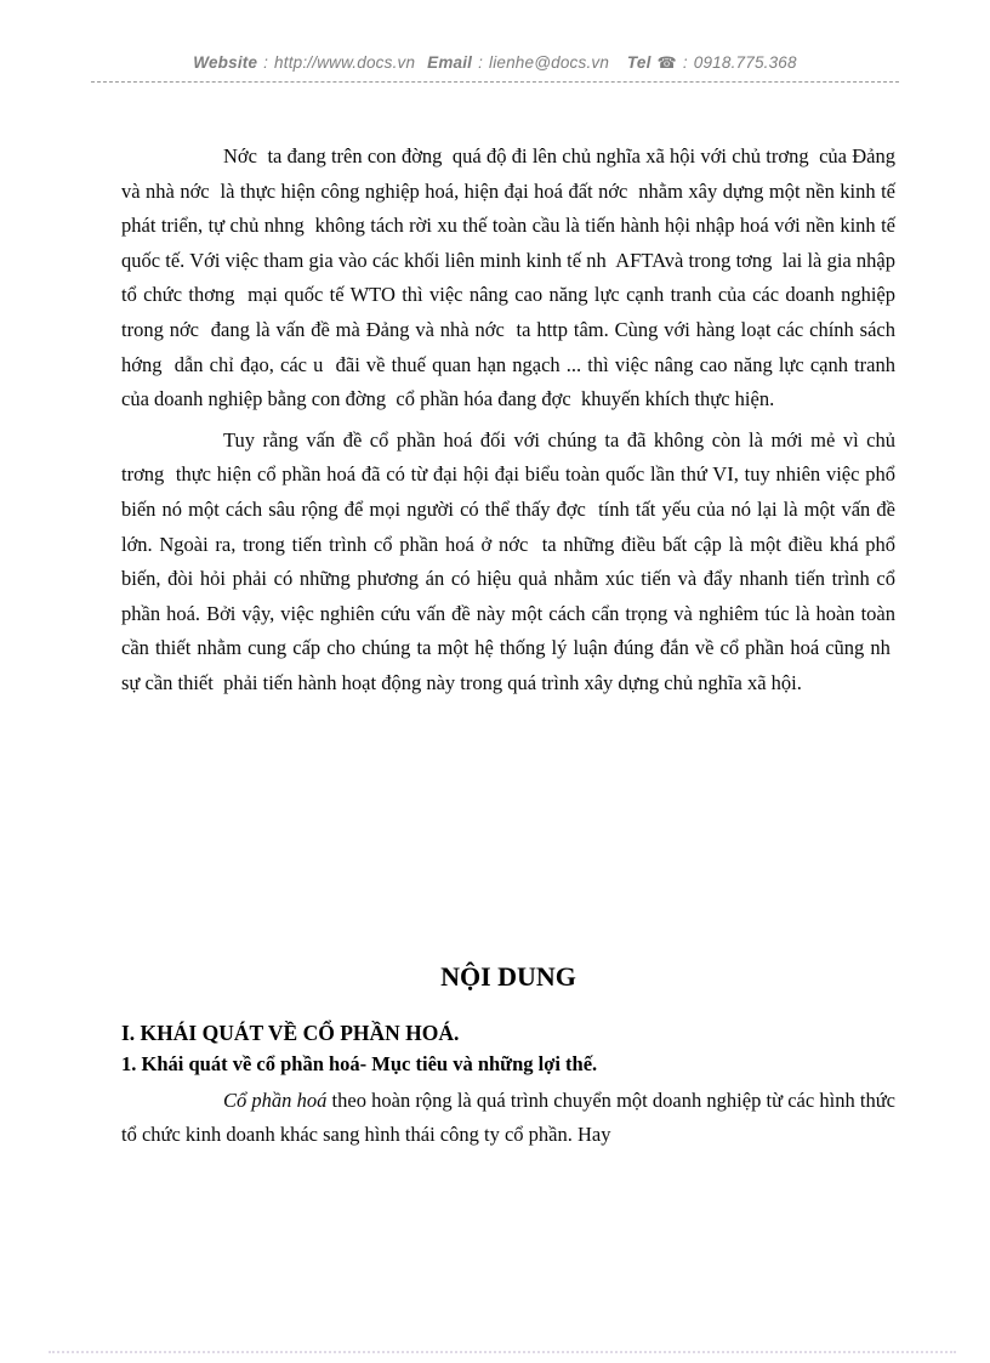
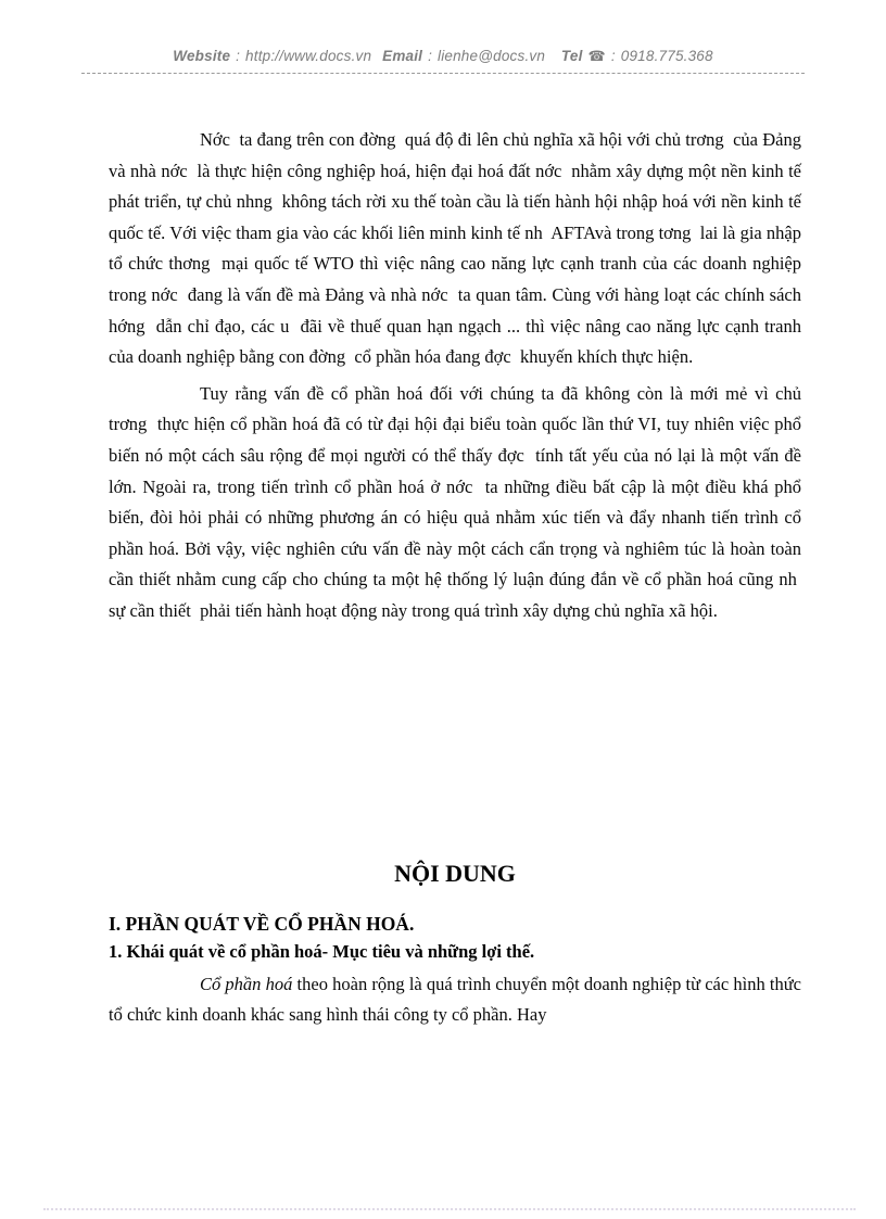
  Website : http://www.docs.vn Email : lienhe@docs.vn Tel ☎ : 0918.775.368
- Nớc ta đang trên con đờng quá độ đi lên chủ nghĩa xã hội với chủ trơng của Đảng và nhà nớc là thực hiện công nghiệp hoá, hiện đại hoá đất nớc nhằm xây dựng một nền kinh tế phát triển, tự chủ nhng không tách rời xu thế toàn cầu là tiến hành hội nhập hoá với nền kinh tế quốc tế. Với việc tham gia vào các khối liên minh kinh tế nh AFTAvà trong tơng lai là gia nhập tổ chức thơng mại quốc tế WTO thì việc nâng cao năng lực cạnh tranh của các doanh nghiệp trong nớc đang là vấn đề mà Đảng và nhà nớc ta http tâm. Cùng với hàng loạt các chính sách hớng dẫn chỉ đạo, các u đãi về thuế quan hạn ngạch ... thì việc nâng cao năng lực cạnh tranh của doanh nghiệp bằng con đờng cổ phần hóa đang đợc khuyến khích thực hiện.
+ Nớc ta đang trên con đờng quá độ đi lên chủ nghĩa xã hội với chủ trơng của Đảng và nhà nớc là thực hiện công nghiệp hoá, hiện đại hoá đất nớc nhằm xây dựng một nền kinh tế phát triển, tự chủ nhng không tách rời xu thế toàn cầu là tiến hành hội nhập hoá với nền kinh tế quốc tế. Với việc tham gia vào các khối liên minh kinh tế nh AFTAvà trong tơng lai là gia nhập tổ chức thơng mại quốc tế WTO thì việc nâng cao năng lực cạnh tranh của các doanh nghiệp trong nớc đang là vấn đề mà Đảng và nhà nớc ta quan tâm. Cùng với hàng loạt các chính sách hớng dẫn chỉ đạo, các u đãi về thuế quan hạn ngạch ... thì việc nâng cao năng lực cạnh tranh của doanh nghiệp bằng con đờng cổ phần hóa đang đợc khuyến khích thực hiện.
  Tuy rằng vấn đề cổ phần hoá đối với chúng ta đã không còn là mới mẻ vì chủ trơng thực hiện cổ phần hoá đã có từ đại hội đại biểu toàn quốc lần thứ VI, tuy nhiên việc phổ biến nó một cách sâu rộng để mọi người có thể thấy đợc tính tất yếu của nó lại là một vấn đề lớn. Ngoài ra, trong tiến trình cổ phần hoá ở nớc ta những điều bất cập là một điều khá phổ biến, đòi hỏi phải có những phương án có hiệu quả nhằm xúc tiến và đẩy nhanh tiến trình cổ phần hoá. Bởi vậy, việc nghiên cứu vấn đề này một cách cẩn trọng và nghiêm túc là hoàn toàn cần thiết nhằm cung cấp cho chúng ta một hệ thống lý luận đúng đắn về cổ phần hoá cũng nh sự cần thiết phải tiến hành hoạt động này trong quá trình xây dựng chủ nghĩa xã hội.
  NỘI DUNG
- I. KHÁI QUÁT VỀ CỔ PHẦN HOÁ.
+ I. PHẦN QUÁT VỀ CỔ PHẦN HOÁ.
  1. Khái quát về cổ phần hoá- Mục tiêu và những lợi thế.
  Cổ phần hoá theo hoàn rộng là quá trình chuyển một doanh nghiệp từ các hình thức tổ chức kinh doanh khác sang hình thái công ty cổ phần. Hay
